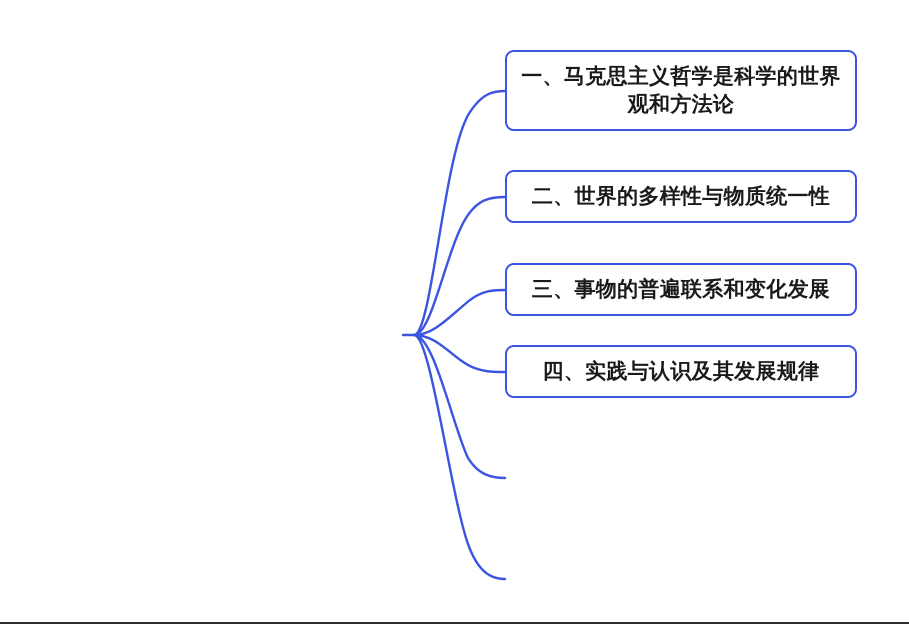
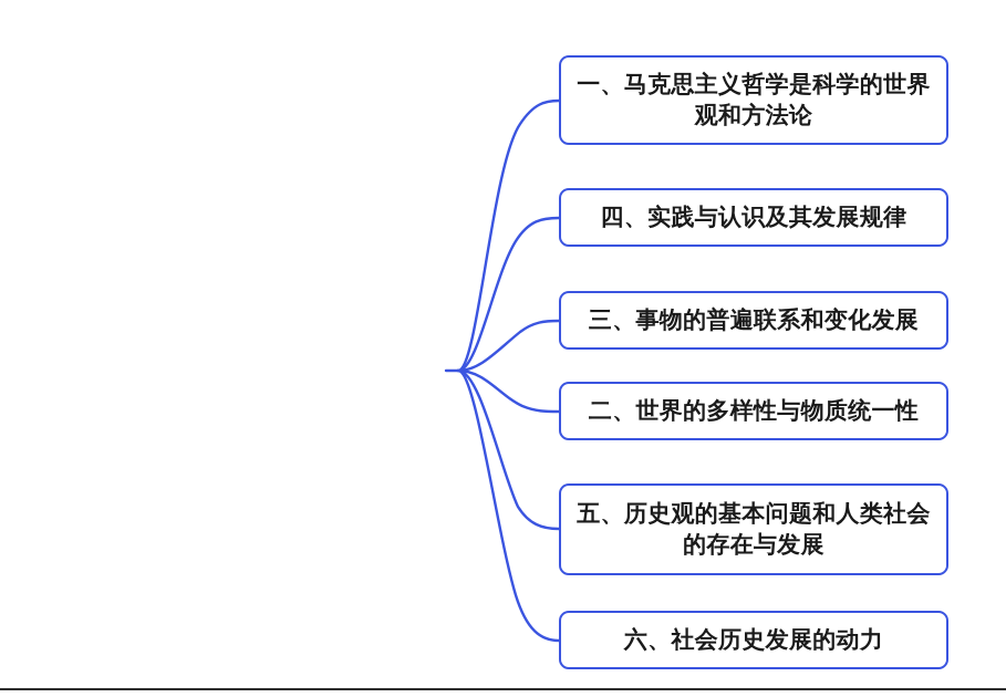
  一、马克思主义哲学是科学的世界观和方法论
- 二、世界的多样性与物质统一性
+ 四、实践与认识及其发展规律
  三、事物的普遍联系和变化发展
- 四、实践与认识及其发展规律
+ 二、世界的多样性与物质统一性
+ 五、历史观的基本问题和人类社会的存在与发展
+ 六、社会历史发展的动力
